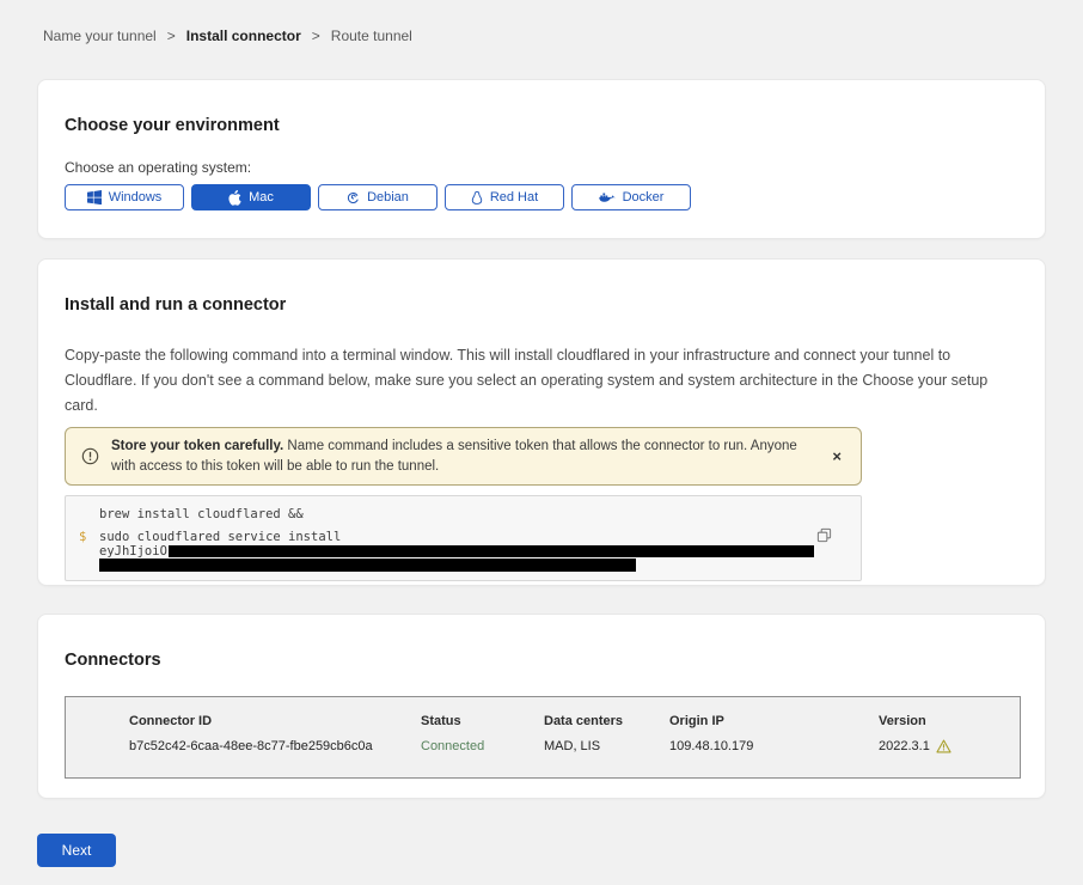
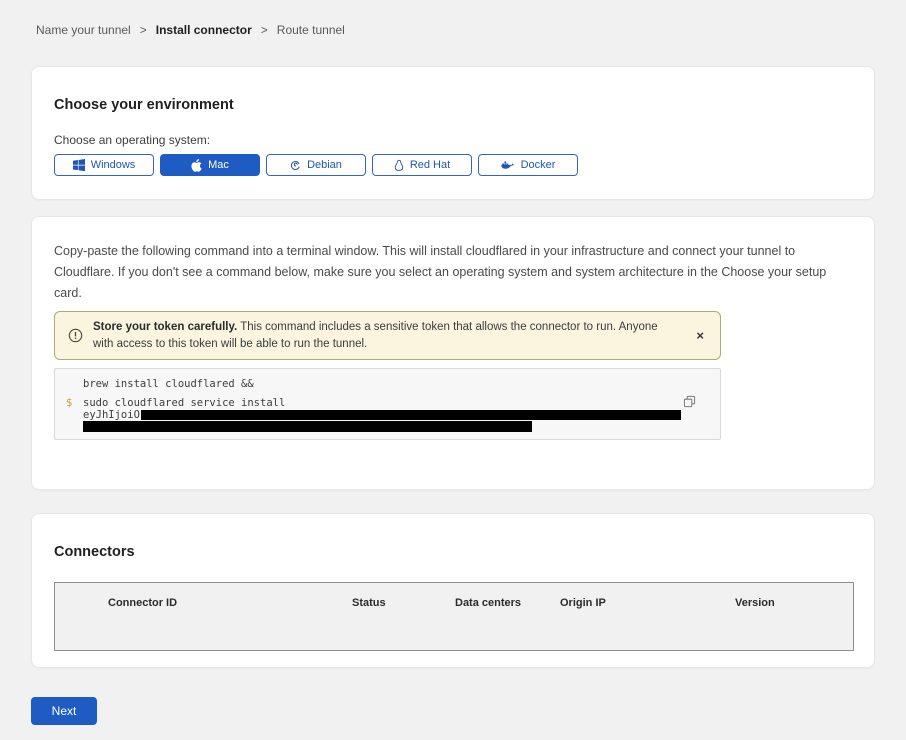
  Name your tunnel
  >
  Install connector
  >
  Route tunnel
  Choose your environment
  Choose an operating system:
  Windows
  Mac
  Debian
  Red Hat
  Docker
- Install and run a connector
  Copy-paste the following command into a terminal window. This will install cloudflared in your infrastructure and connect your tunnel to Cloudflare. If you don't see a command below, make sure you select an operating system and system architecture in the Choose your setup card.
- Store your token carefully. Name command includes a sensitive token that allows the connector to run. Anyone with access to this token will be able to run the tunnel.
+ Store your token carefully. This command includes a sensitive token that allows the connector to run. Anyone with access to this token will be able to run the tunnel.
  ×
  $
  brew install cloudflared &&
  sudo cloudflared service install
  eyJhIjoiO
  Connectors
  Connector ID
  Status
  Data centers
  Origin IP
  Version
- b7c52c42-6caa-48ee-8c77-fbe259cb6c0a
- Connected
- MAD, LIS
- 109.48.10.179
- 2022.3.1
  Next
